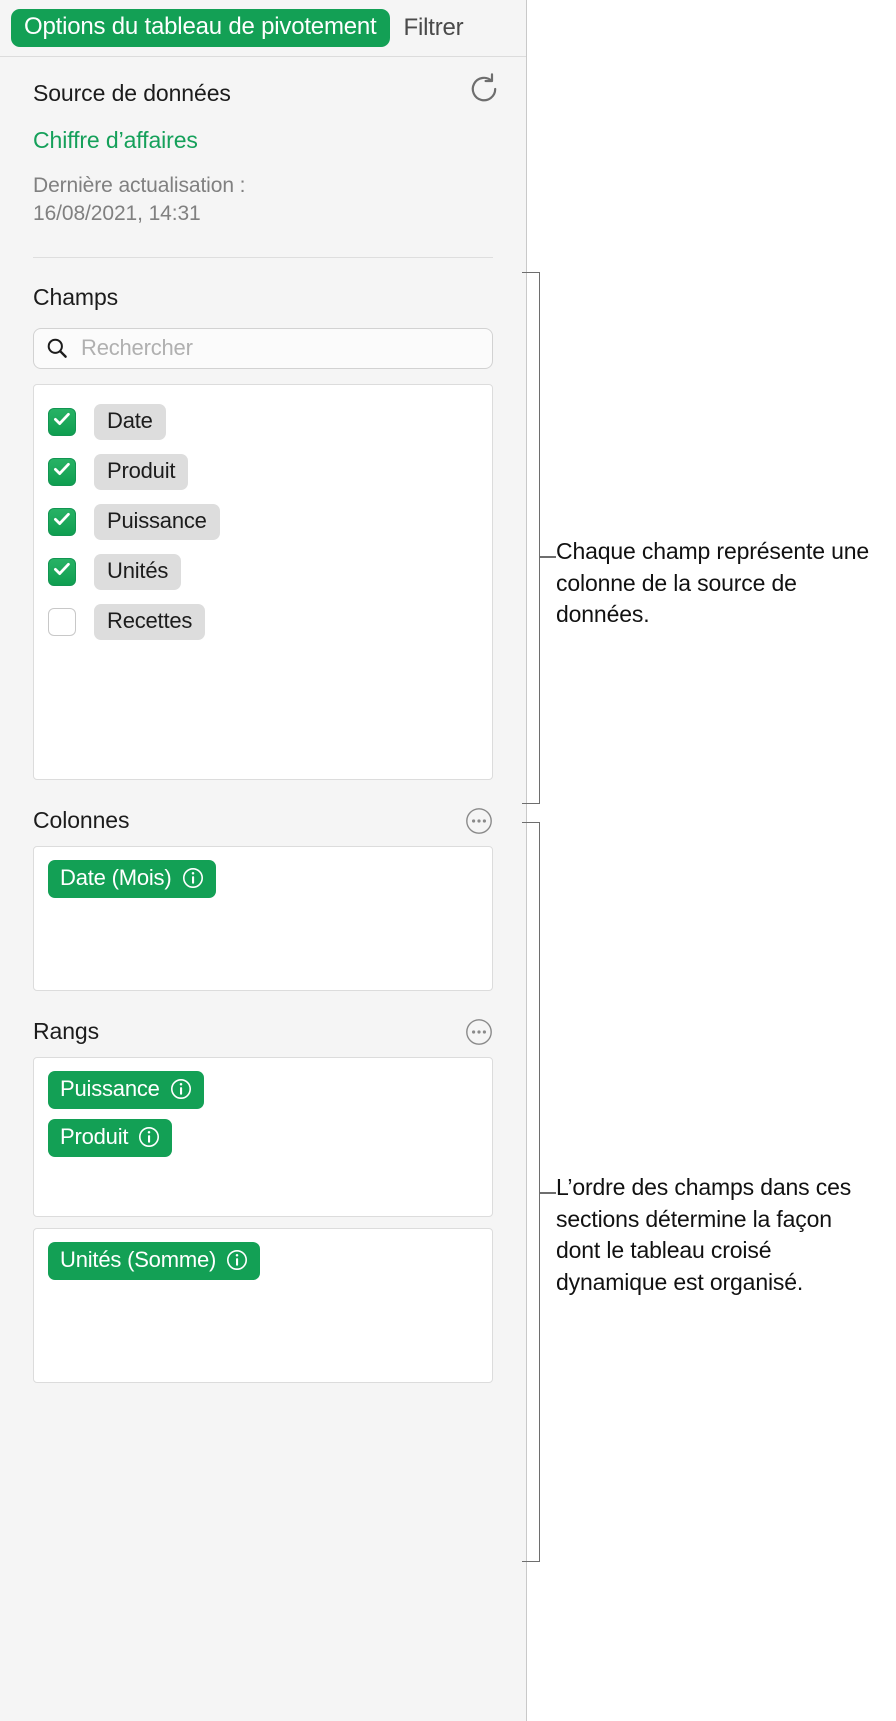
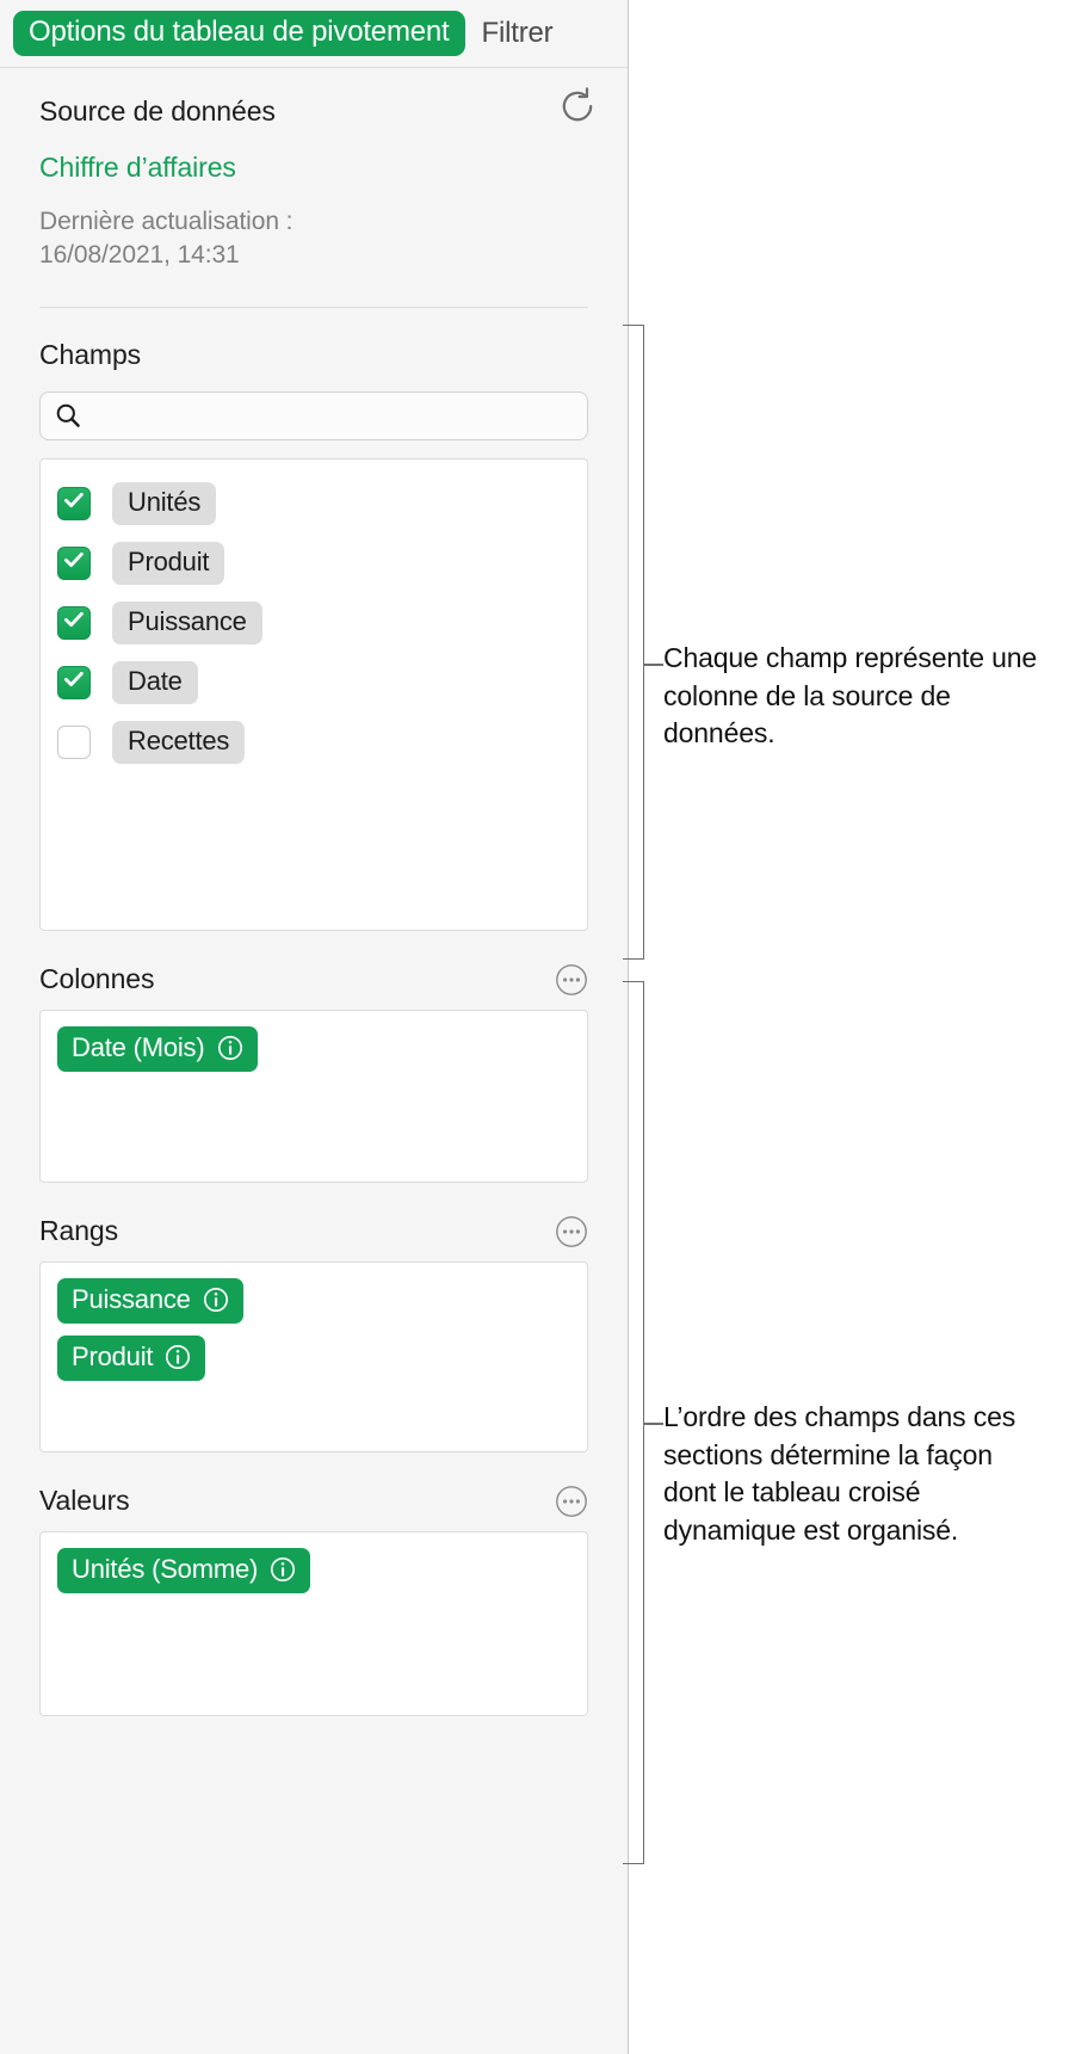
  Options du tableau de pivotement
  Filtrer
  Source de données
  Chiffre d’affaires
  Dernière actualisation :
  16/08/2021, 14:31
  Champs
- Rechercher
- Date
+ Unités
  Produit
  Puissance
- Unités
+ Date
  Recettes
  Colonnes
  Date (Mois)
  Rangs
  Puissance
  Produit
+ Valeurs
  Unités (Somme)
  Chaque champ représente une colonne de la source de données.
  L’ordre des champs dans ces sections détermine la façon dont le tableau croisé dynamique est organisé.
